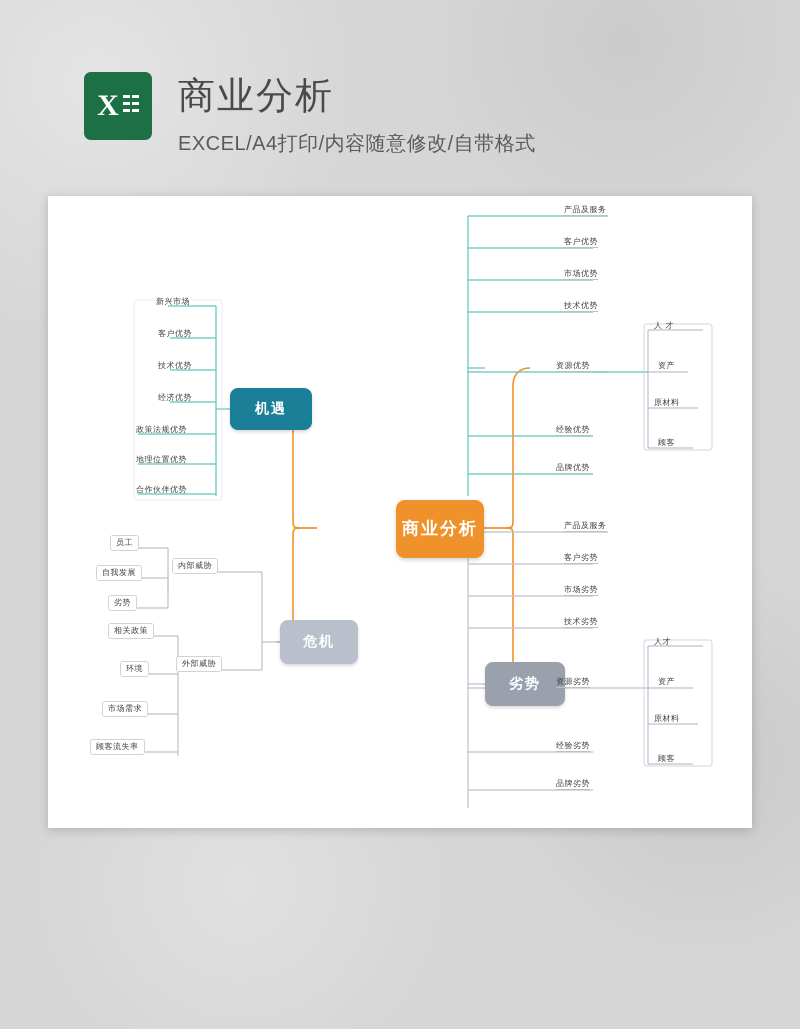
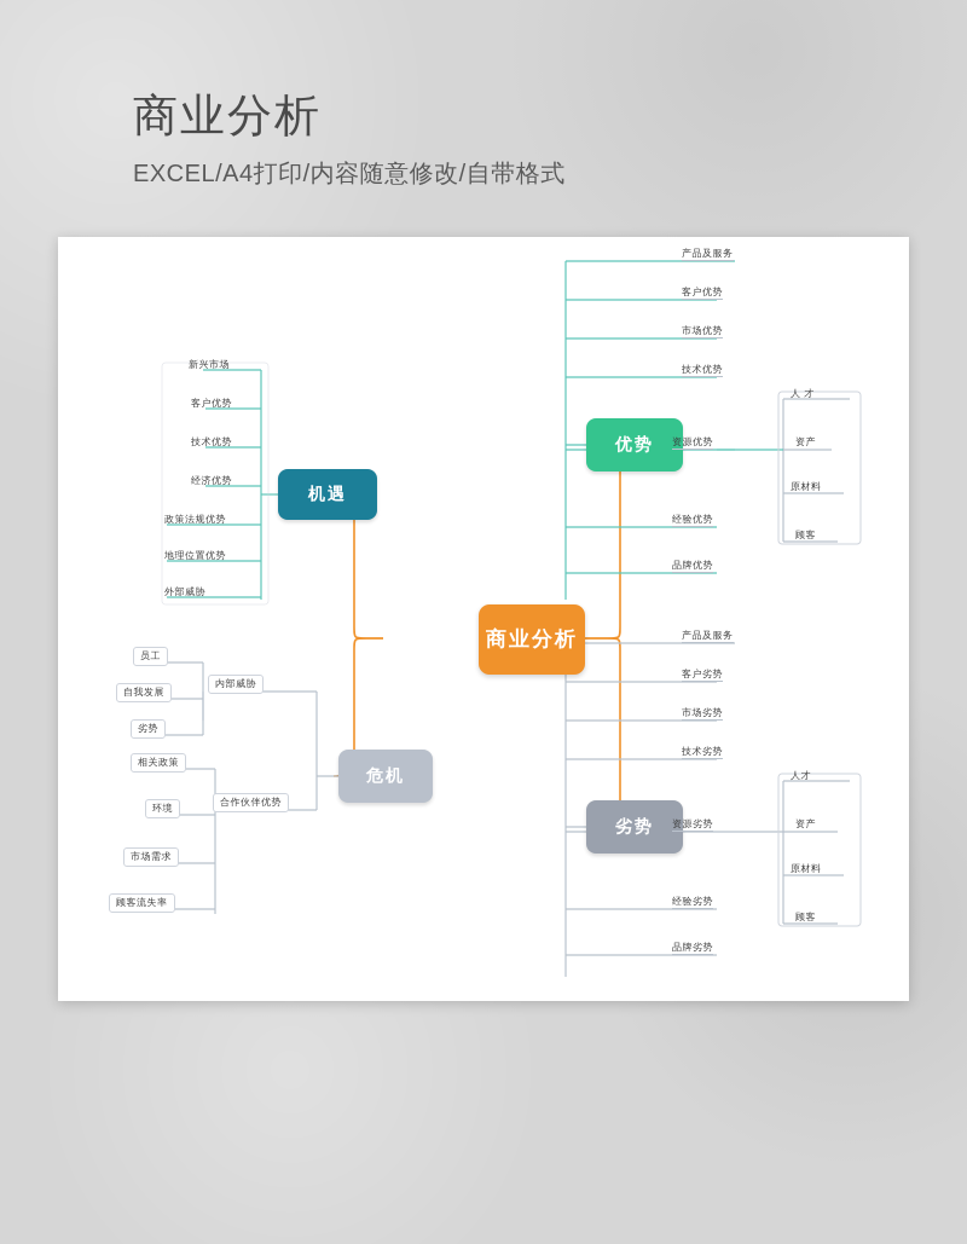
- X
  商业分析
  EXCEL/A4打印/内容随意修改/自带格式
  商业分析
  机遇
  危机
+ 优势
  劣势
  新兴市场
  客户优势
  技术优势
  经济优势
  政策法规优势
  地理位置优势
- 合作伙伴优势
+ 外部威胁
  内部威胁
- 外部威胁
+ 合作伙伴优势
  员工
  自我发展
  劣势
  相关政策
  环境
  市场需求
  顾客流失率
  产品及服务
  客户优势
  市场优势
  技术优势
  资源优势
  经验优势
  品牌优势
  人 才
  资产
  原材料
  顾客
  产品及服务
  客户劣势
  市场劣势
  技术劣势
  资源劣势
  经验劣势
  品牌劣势
  人才
  资产
  原材料
  顾客
